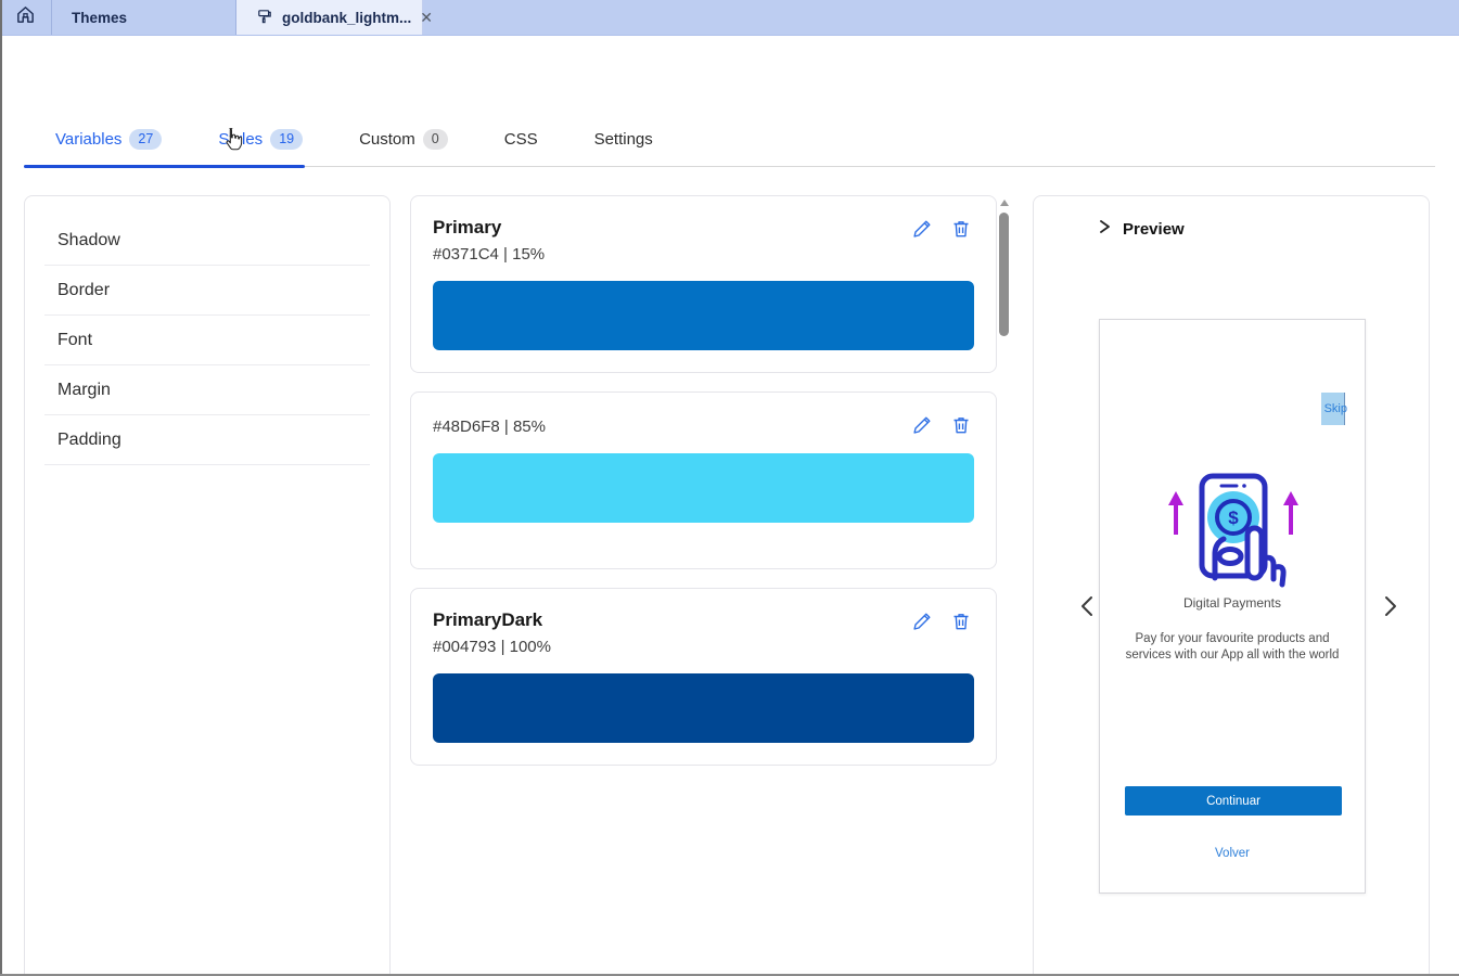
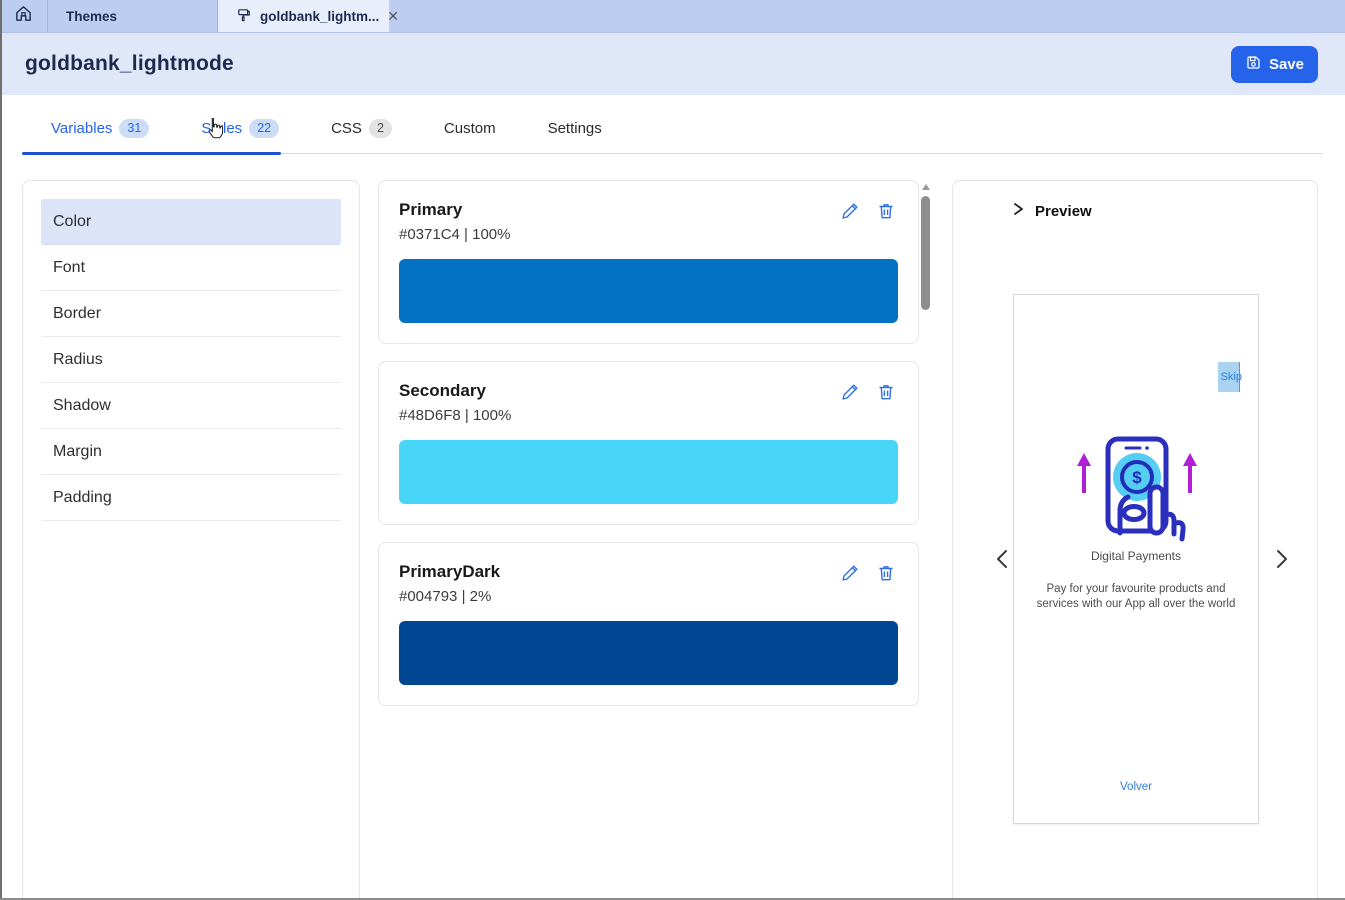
  Themes
  goldbank_lightm...
  ✕
+ goldbank_lightmode
+ Save
  Variables
- 27
+ 31
- 19
+ 22
- Custom
+ CSS
- 0
+ 2
- CSS
+ Custom
  Settings
+ Color
- Shadow
+ Font
  Border
+ Radius
- Font
+ Shadow
  Margin
  Padding
  Primary
- #0371C4 | 15%
+ #0371C4 | 100%
+ Secondary
- #48D6F8 | 85%
+ #48D6F8 | 100%
  PrimaryDark
- #004793 | 100%
+ #004793 | 2%
  Preview
  Skip
  $
  Digital Payments
- Pay for your favourite products and services with our App all with the world
+ Pay for your favourite products and services with our App all over the world
- Continuar
  Volver
